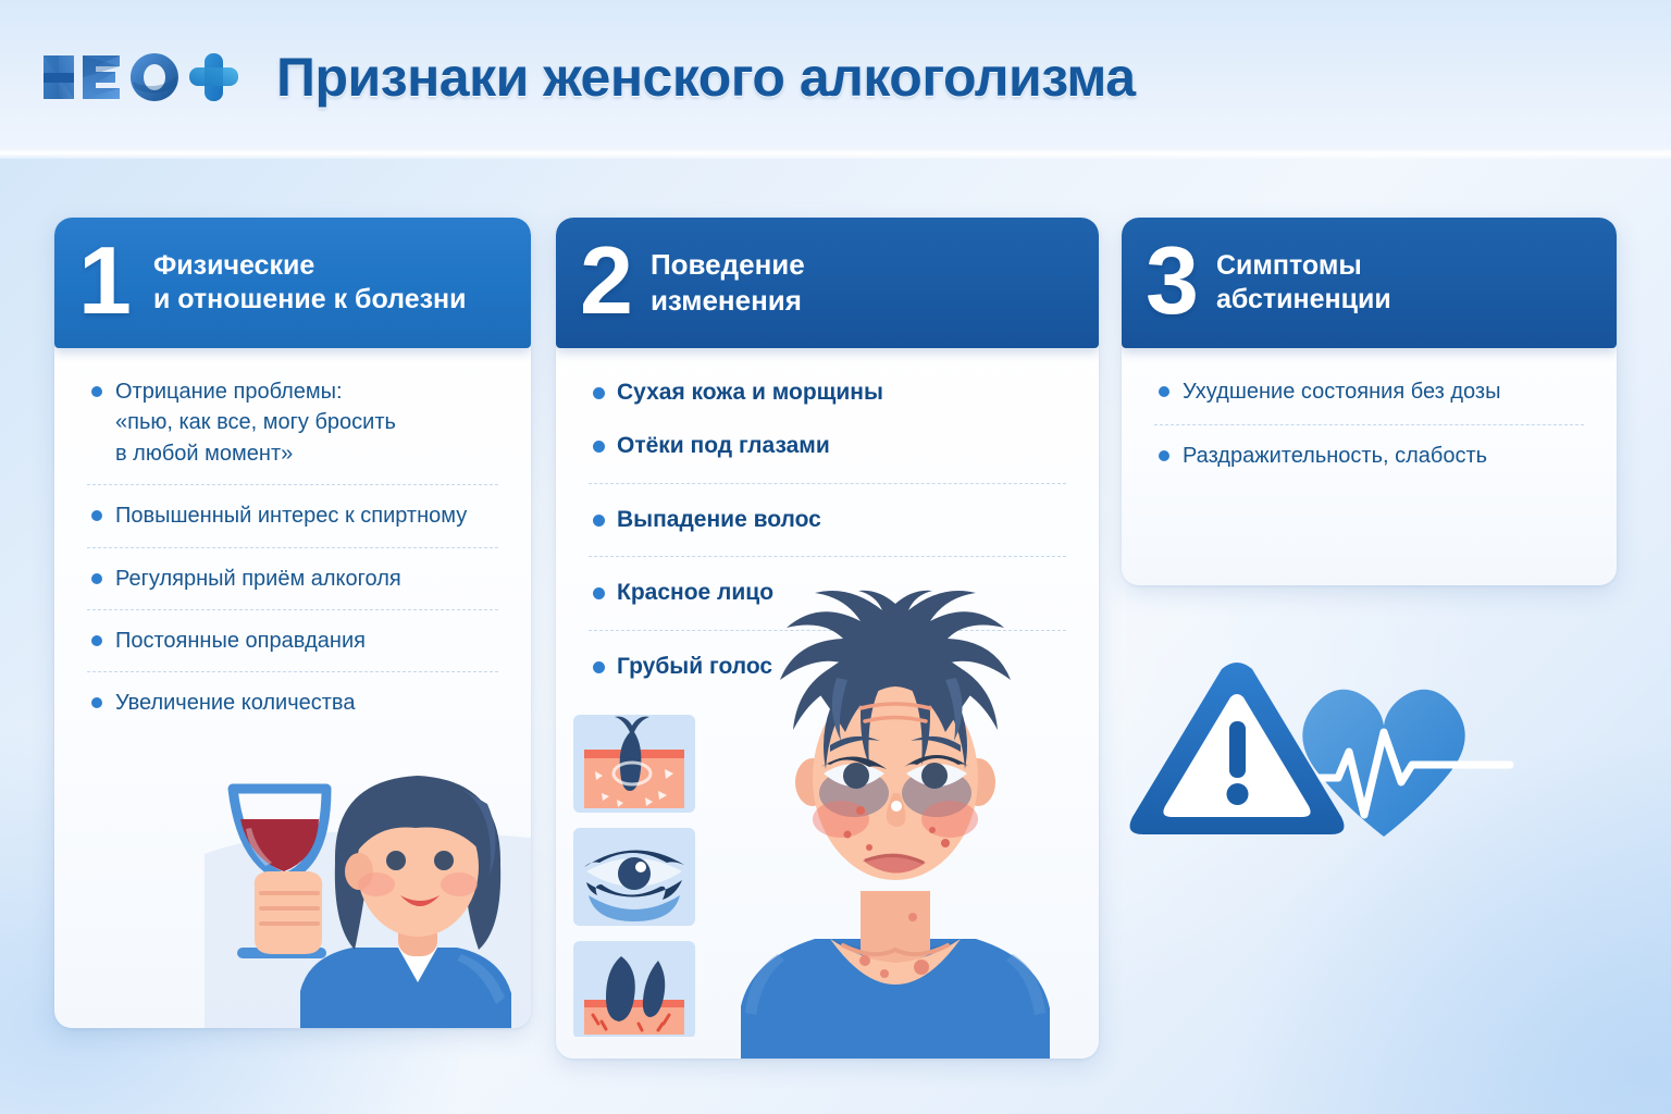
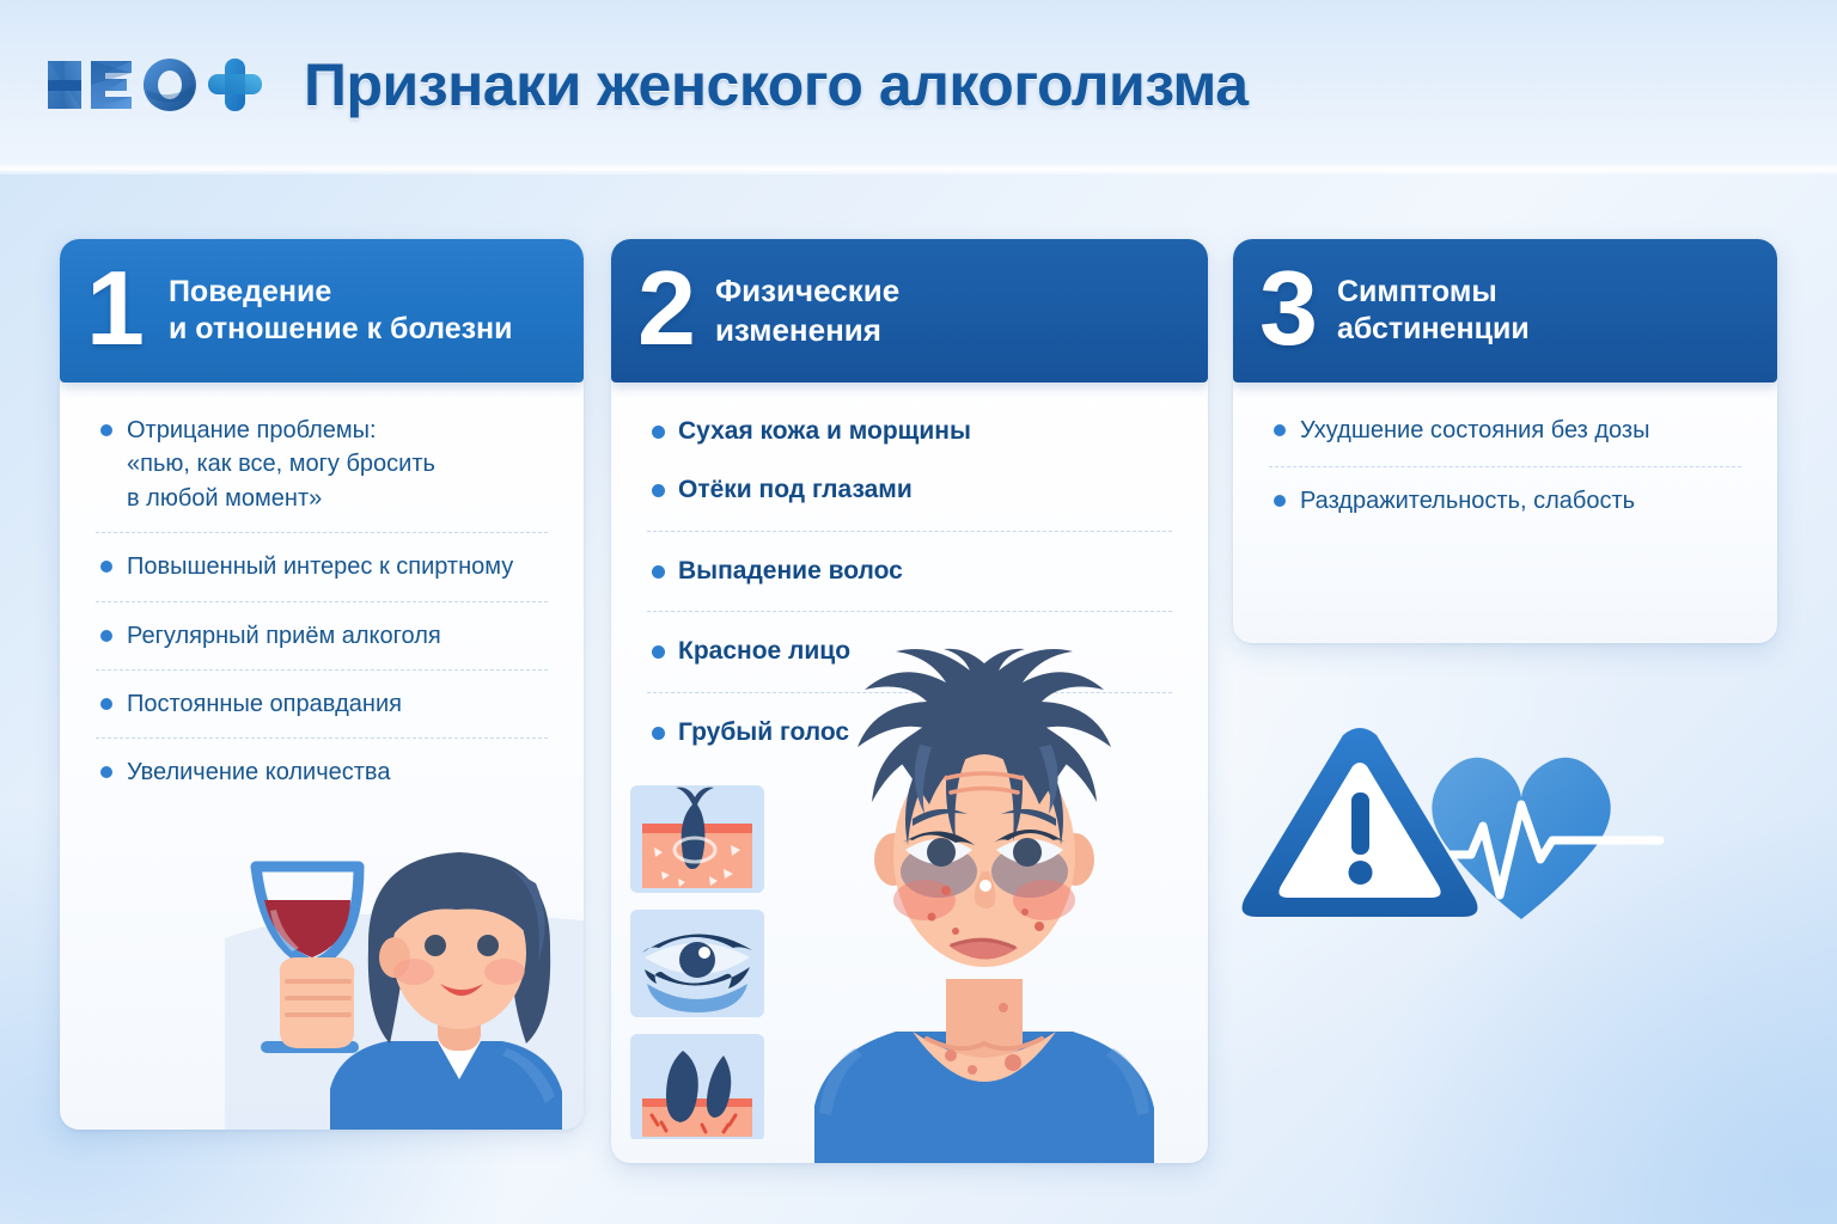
  Признаки женского алкоголизма
  1
- Физические
+ Поведение
  и отношение к болезни
  Отрицание проблемы:
  «пью, как все, могу бросить
  в любой момент»
  Повышенный интерес к спиртному
  Регулярный приём алкоголя
  Постоянные оправдания
  Увеличение количества
  2
- Поведение
+ Физические
  изменения
  Сухая кожа и морщины
  Отёки под глазами
  Выпадение волос
  Красное лицо
  Грубый голос
  3
  Симптомы
  абстиненции
  Ухудшение состояния без дозы
  Раздражительность, слабость
